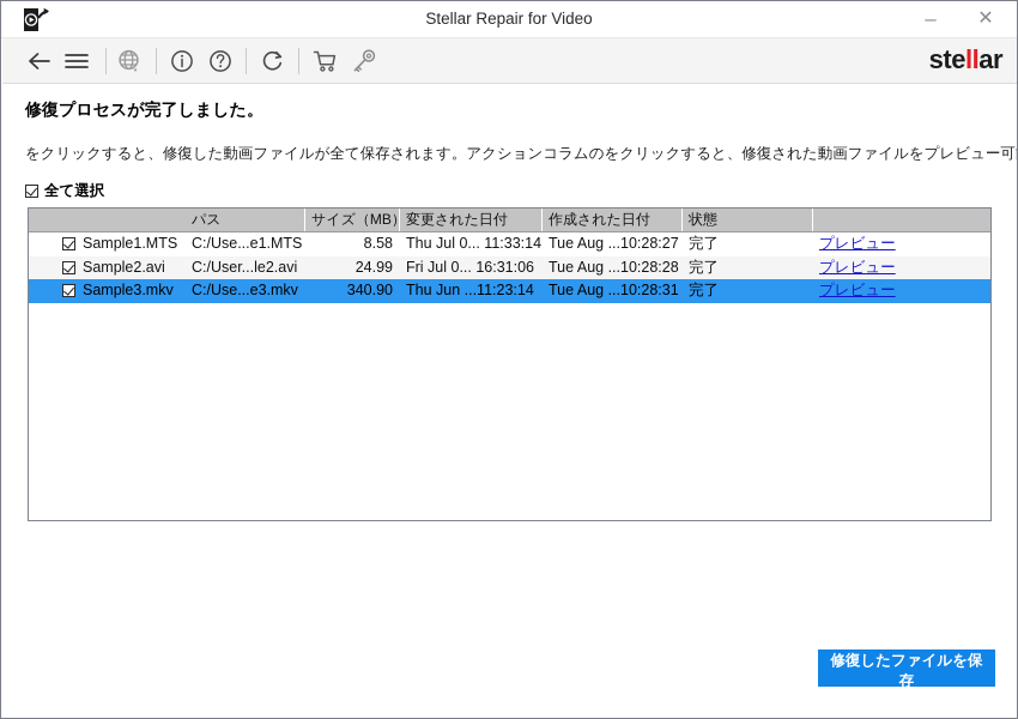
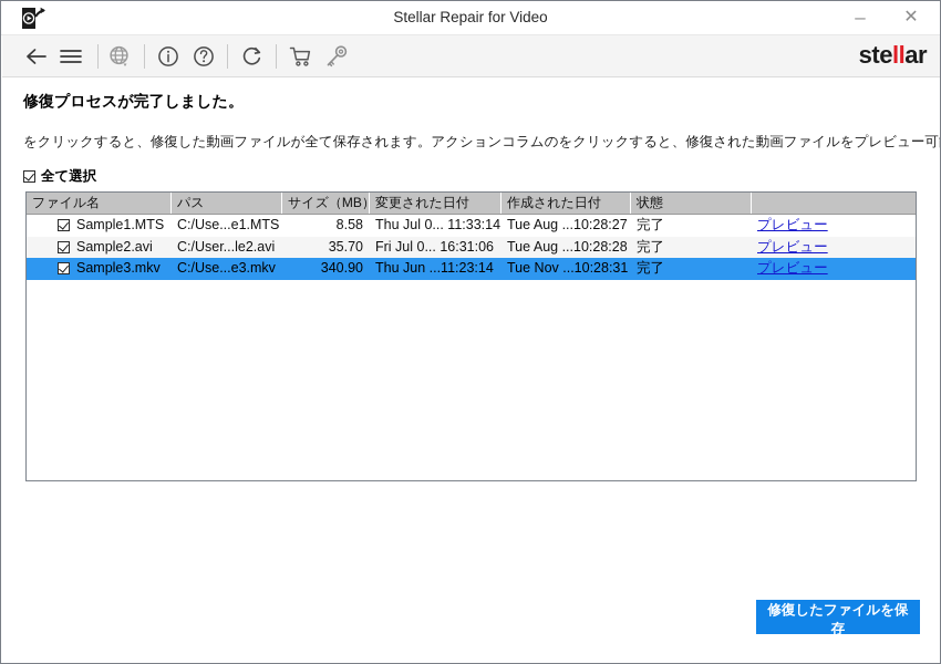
  Stellar Repair for Video
  –
  ✕
  stellar
  修復プロセスが完了しました。
  をクリックすると、修復した動画ファイルが全て保存されます。アクションコラムのをクリックすると、修復された動画ファイルをプレビュー可
  全て選択
+ ファイル名
  パス
  サイズ（MB）
  変更された日付
  作成された日付
  状態
  Sample1.MTS
  C:/Use...e1.MTS
  8.58
  Thu Jul 0... 11:33:14
  Tue Aug ...10:28:27
  完了
  プレビュー
  Sample2.avi
  C:/User...le2.avi
- 24.99
+ 35.70
  Fri Jul 0... 16:31:06
  Tue Aug ...10:28:28
  完了
  プレビュー
  Sample3.mkv
  C:/Use...e3.mkv
  340.90
  Thu Jun ...11:23:14
- Tue Aug ...10:28:31
+ Tue Nov ...10:28:31
  完了
  プレビュー
  修復したファイルを保存
